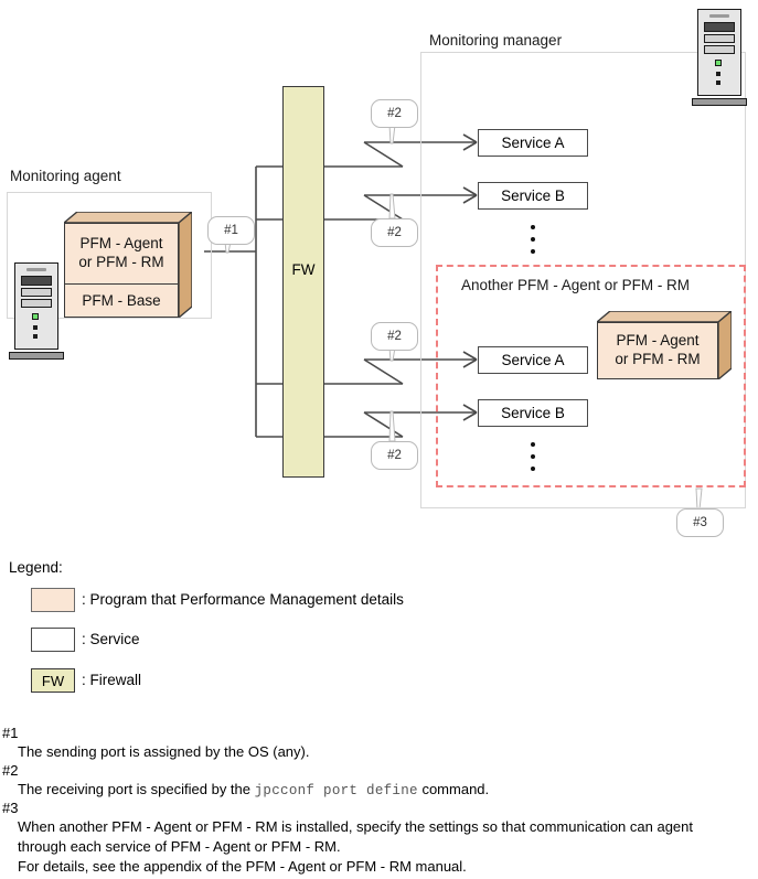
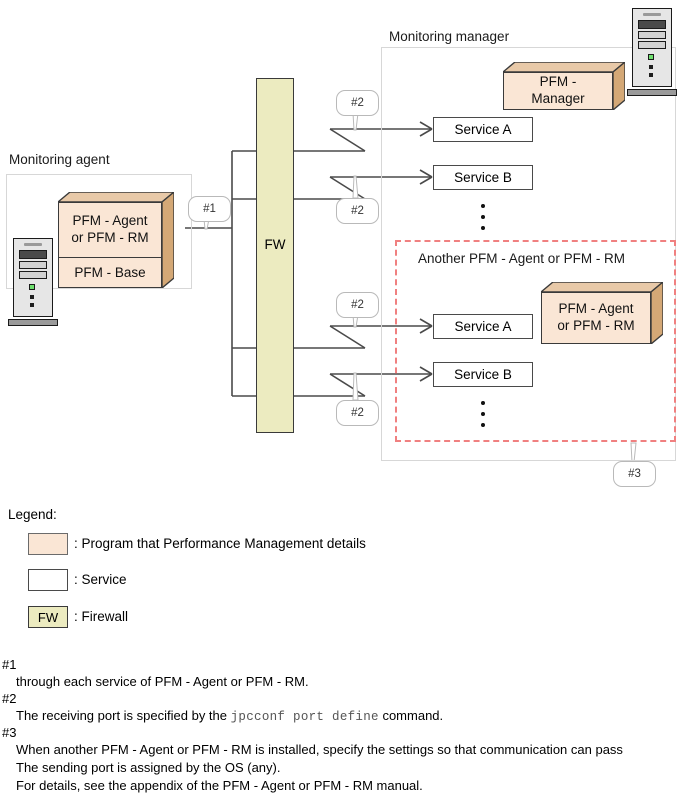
  Monitoring agent
  Monitoring manager
  Another PFM - Agent or PFM - RM
  PFM - Agent
  or PFM - RM
  PFM - Base
  FW
+ PFM -
+ Manager
  Service A
  Service B
  PFM - Agent
  or PFM - RM
  Service A
  Service B
  #1
  #2
  #2
  #2
  #2
  #3
  Legend:
  : Program that Performance Management details
  : Service
  FW
  : Firewall
  #1
- The sending port is assigned by the OS (any).
+ through each service of PFM - Agent or PFM - RM.
  #2
  The receiving port is specified by the jpcconf port define command.
  #3
- When another PFM - Agent or PFM - RM is installed, specify the settings so that communication can agent
+ When another PFM - Agent or PFM - RM is installed, specify the settings so that communication can pass
- through each service of PFM - Agent or PFM - RM.
+ The sending port is assigned by the OS (any).
  For details, see the appendix of the PFM - Agent or PFM - RM manual.
